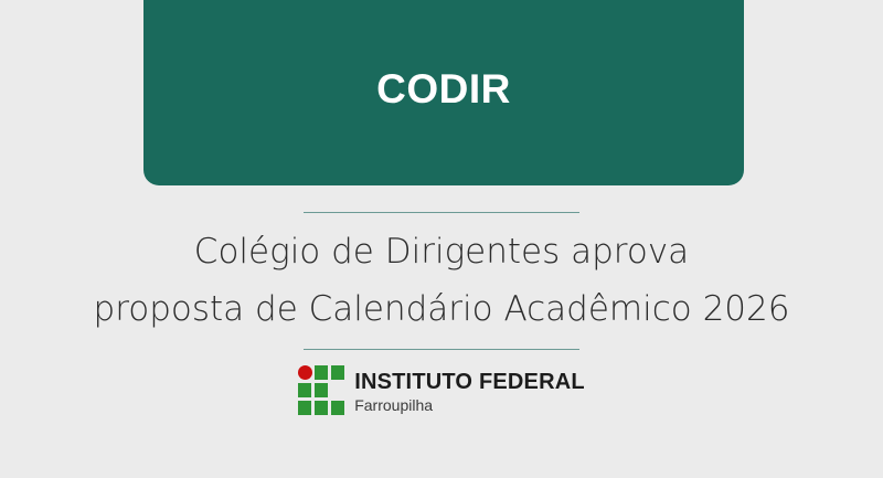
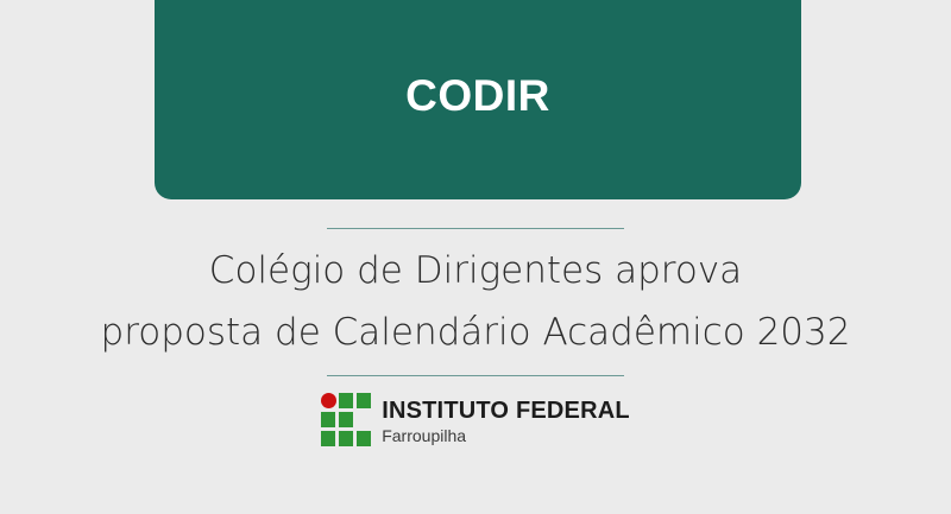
  CODIR
  Colégio de Dirigentes aprova
- proposta de Calendário Acadêmico 2026
+ proposta de Calendário Acadêmico 2032
  INSTITUTO FEDERAL
  Farroupilha
